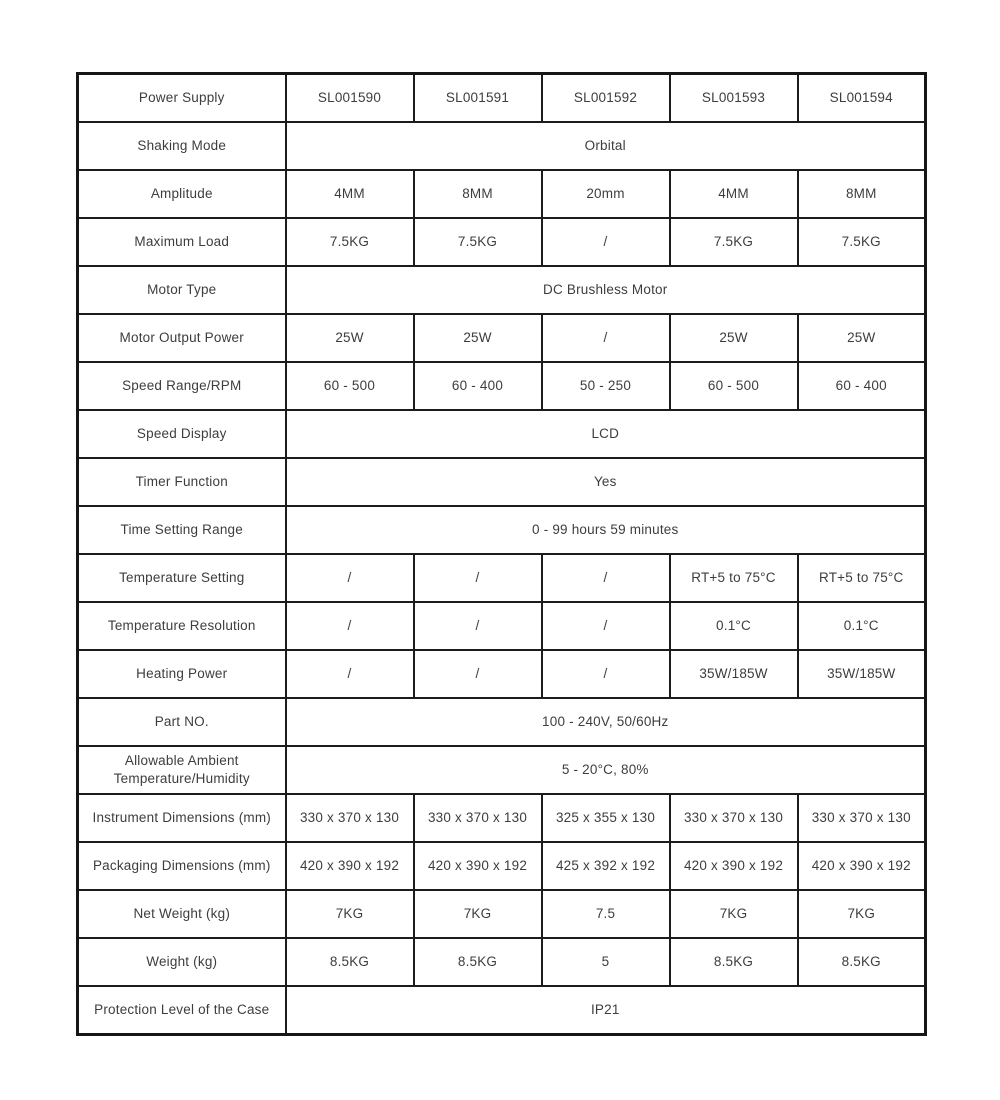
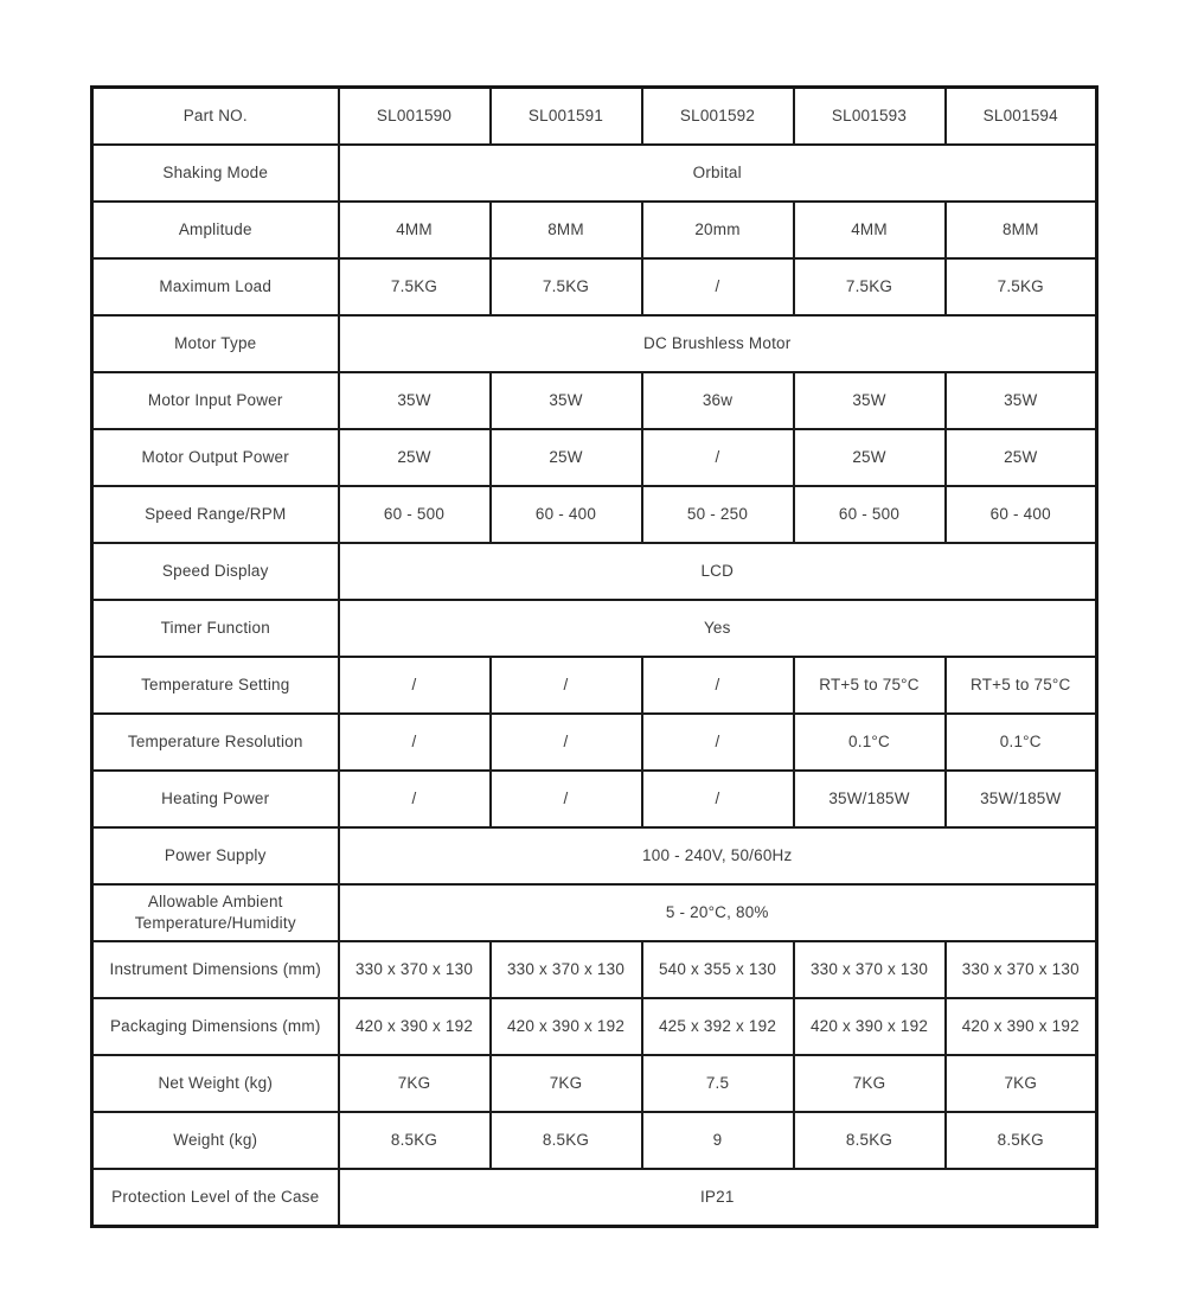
- Power Supply	SL001590	SL001591	SL001592	SL001593	SL001594
+ Part NO.	SL001590	SL001591	SL001592	SL001593	SL001594
  Shaking Mode	Orbital
  Amplitude	4MM	8MM	20mm	4MM	8MM
  Maximum Load	7.5KG	7.5KG	/	7.5KG	7.5KG
  Motor Type	DC Brushless Motor
+ Motor Input Power	35W	35W	36w	35W	35W
  Motor Output Power	25W	25W	/	25W	25W
  Speed Range/RPM	60 - 500	60 - 400	50 - 250	60 - 500	60 - 400
  Speed Display	LCD
  Timer Function	Yes
- Time Setting Range	0 - 99 hours 59 minutes
  Temperature Setting	/	/	/	RT+5 to 75°C	RT+5 to 75°C
  Temperature Resolution	/	/	/	0.1°C	0.1°C
  Heating Power	/	/	/	35W/185W	35W/185W
- Part NO.	100 - 240V, 50/60Hz
+ Power Supply	100 - 240V, 50/60Hz
  Allowable Ambient Temperature/Humidity	5 - 20°C, 80%
- Instrument Dimensions (mm)	330 x 370 x 130	330 x 370 x 130	325 x 355 x 130	330 x 370 x 130	330 x 370 x 130
+ Instrument Dimensions (mm)	330 x 370 x 130	330 x 370 x 130	540 x 355 x 130	330 x 370 x 130	330 x 370 x 130
  Packaging Dimensions (mm)	420 x 390 x 192	420 x 390 x 192	425 x 392 x 192	420 x 390 x 192	420 x 390 x 192
  Net Weight (kg)	7KG	7KG	7.5	7KG	7KG
- Weight (kg)	8.5KG	8.5KG	5	8.5KG	8.5KG
+ Weight (kg)	8.5KG	8.5KG	9	8.5KG	8.5KG
  Protection Level of the Case	IP21
